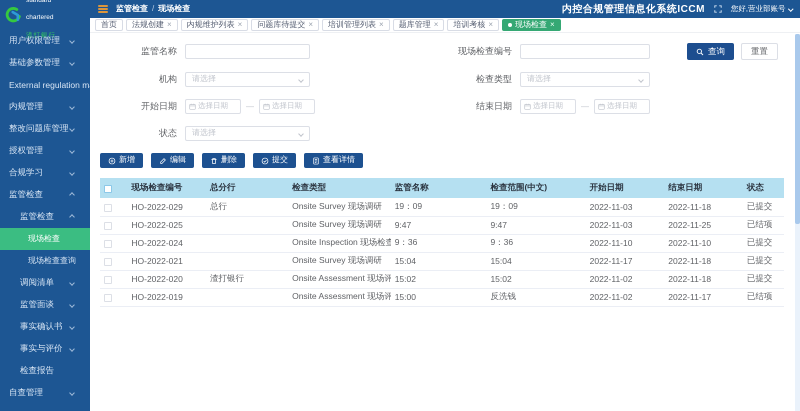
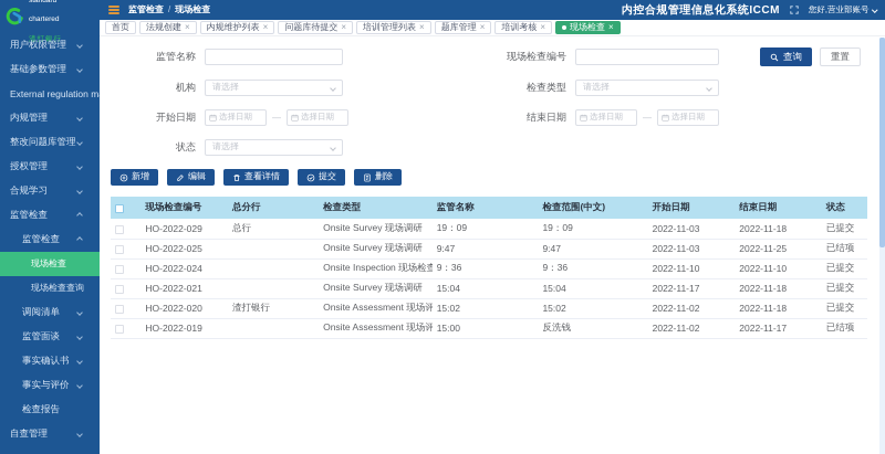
  用户权限管理
  基础参数管理
  External regulation m
  内规管理
  整改问题库管理
  授权管理
  合规学习
  监管检查
  监管检查
  现场检查
  现场检查查询
  调阅清单
  监管面谈
  事实确认书
  事实与评价
  检查报告
  自查管理
  监管检查
  /
  现场检查
  内控合规管理信息化系统ICCM
  您好,营业部账号
  首页
  法规创建
  ×
  内规维护列表
  ×
  问题库待提交
  ×
  培训管理列表
  ×
  题库管理
  ×
  培训考核
  ×
  现场检查
  ×
  监管名称
  现场检查编号
  查询
  重置
  机构
  请选择
  检查类型
  请选择
  开始日期
  选择日期
  —
  选择日期
  结束日期
  选择日期
  —
  选择日期
  状态
  请选择
  新增
  编辑
- 删除
+ 查看详情
  提交
- 查看详情
+ 删除
  	现场检查编号	总分行	检查类型	监管名称	检查范围(中文)	开始日期	结束日期	状态
  	HO-2022-029	总行	Onsite Survey 现场调研	19：09	19：09	2022-11-03	2022-11-18	已提交
  	HO-2022-025		Onsite Survey 现场调研	9:47	9:47	2022-11-03	2022-11-25	已结项
  	HO-2022-024		Onsite Inspection 现场检查	9：36	9：36	2022-11-10	2022-11-10	已提交
  	HO-2022-021		Onsite Survey 现场调研	15:04	15:04	2022-11-17	2022-11-18	已提交
  	HO-2022-020	渣打银行	Onsite Assessment 现场评	15:02	15:02	2022-11-02	2022-11-18	已提交
  	HO-2022-019		Onsite Assessment 现场评	15:00	反洗钱	2022-11-02	2022-11-17	已结项
